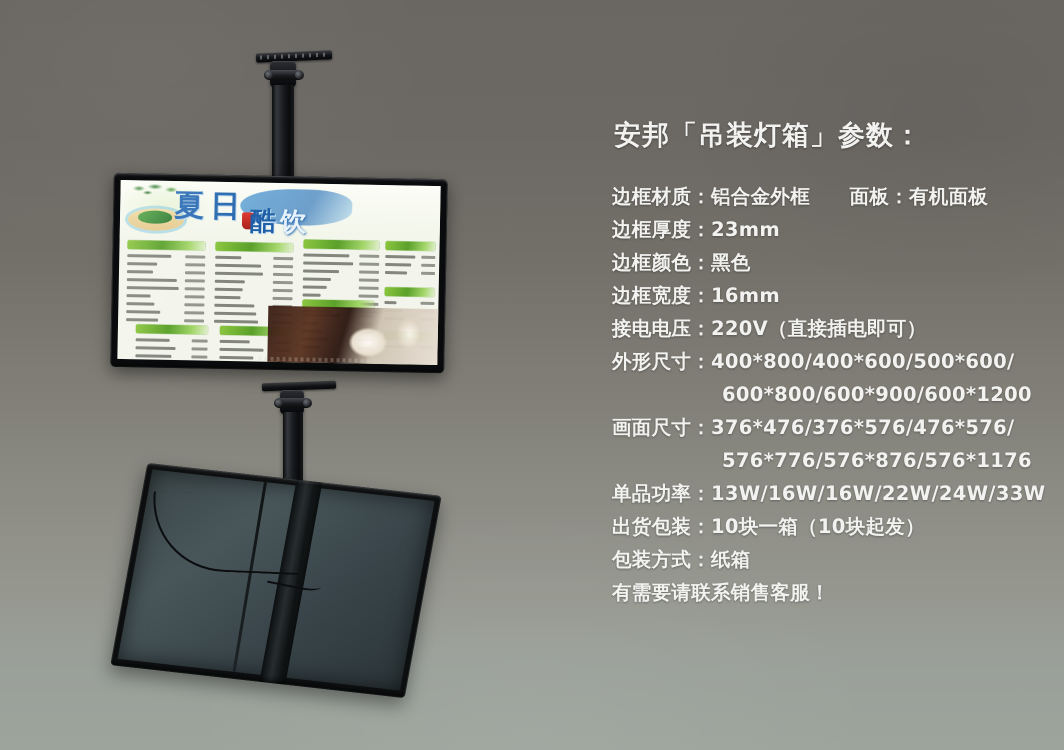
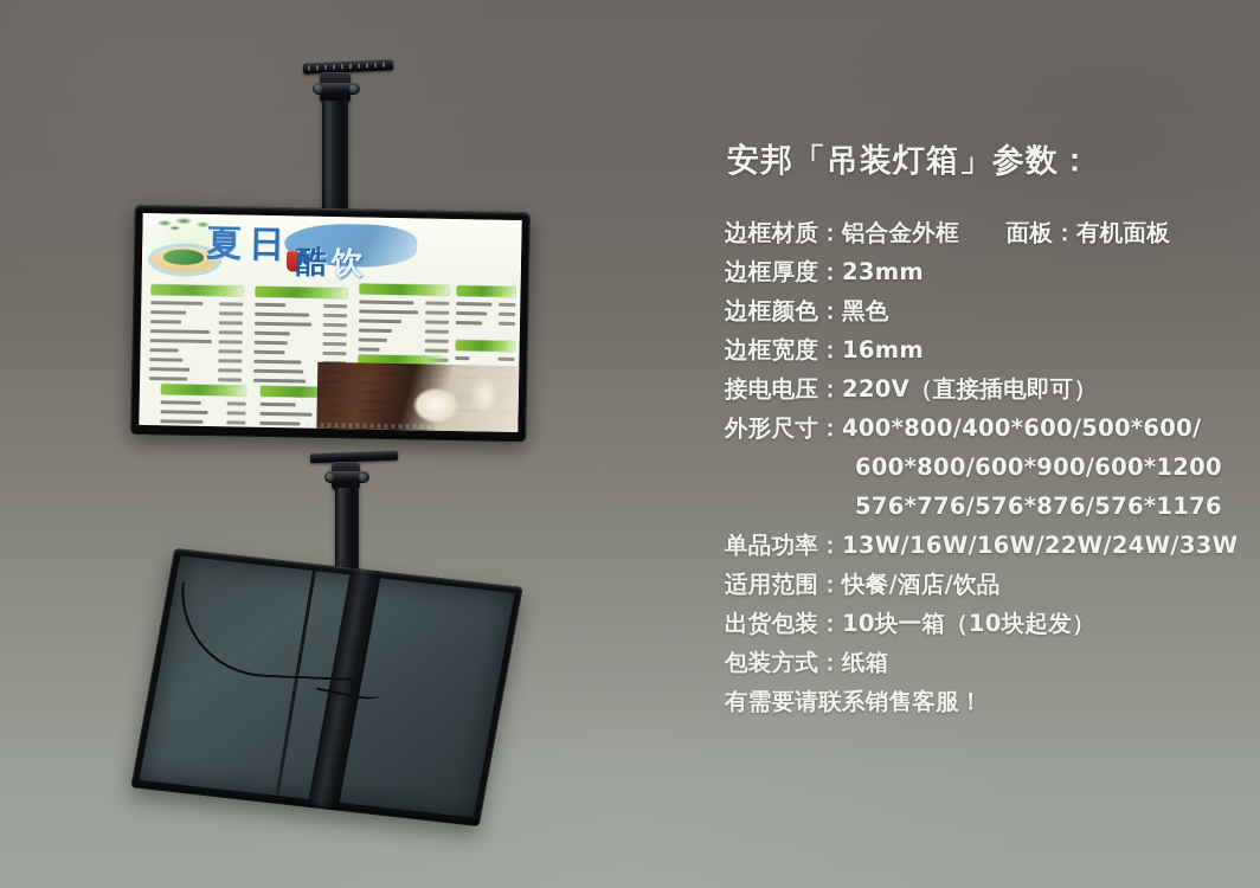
  安邦「吊装灯箱」参数：
  边框材质：铝合金外框 面板：有机面板
  边框厚度：23mm
  边框颜色：黑色
  边框宽度：16mm
  接电电压：220V（直接插电即可）
  外形尺寸：400*800/400*600/500*600/
  600*800/600*900/600*1200
- 画面尺寸：376*476/376*576/476*576/
  576*776/576*876/576*1176
  单品功率：13W/16W/16W/22W/24W/33W
+ 适用范围：快餐/酒店/饮品
  出货包装：10块一箱（10块起发）
  包装方式：纸箱
  有需要请联系销售客服！
